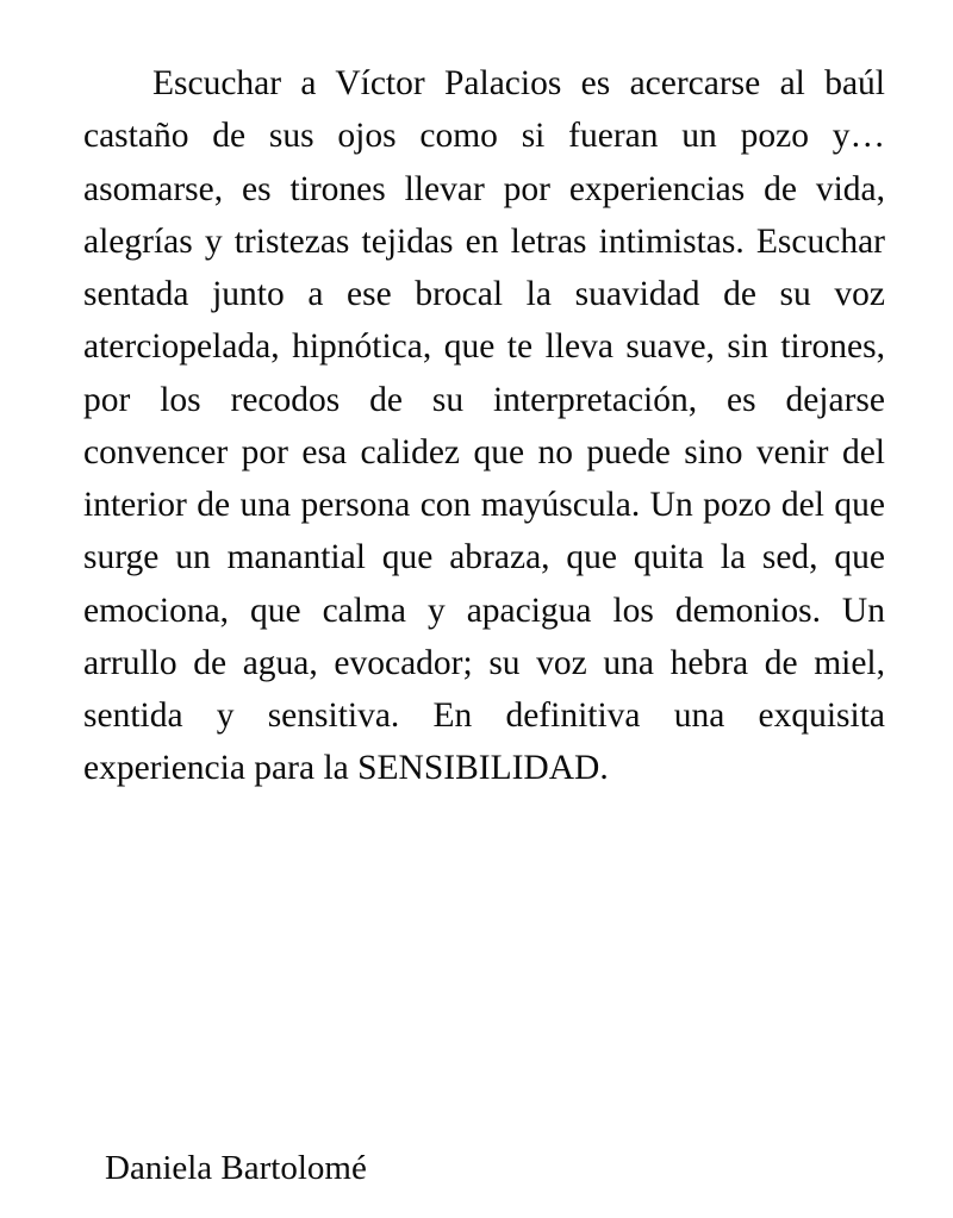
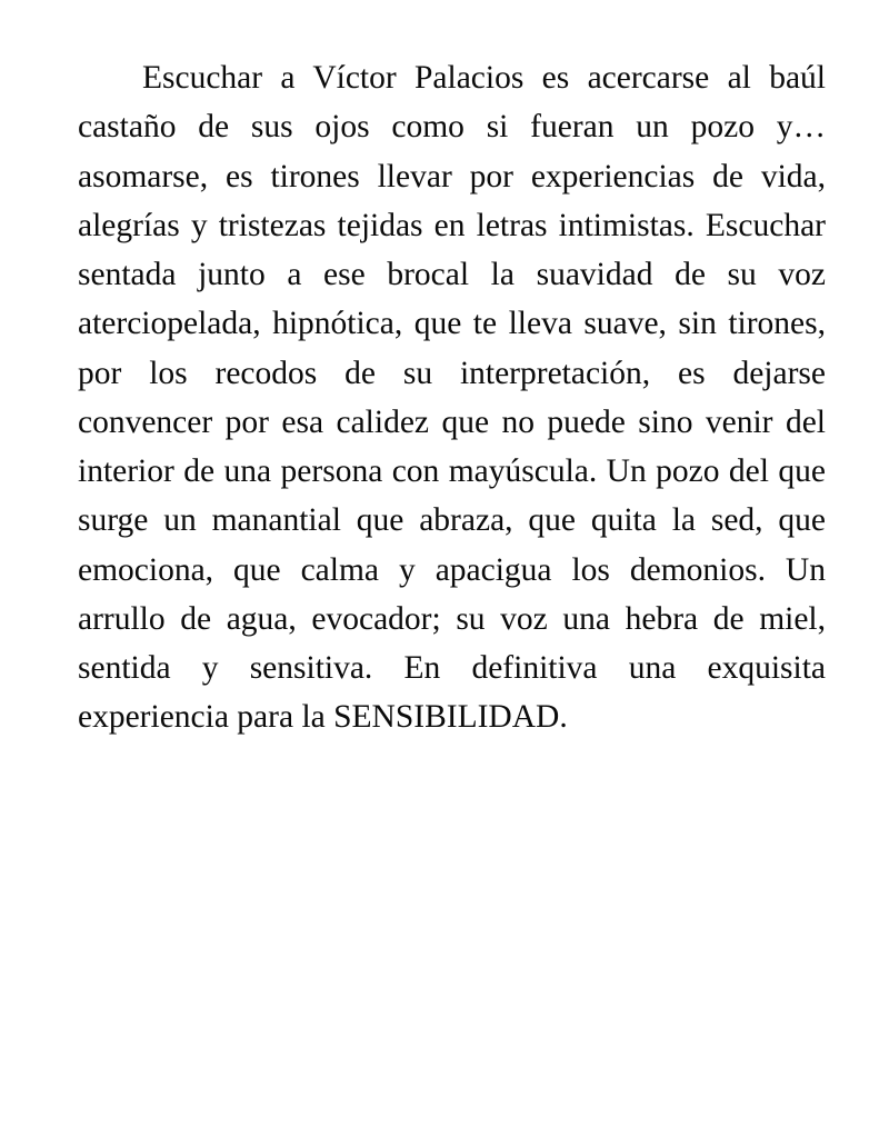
  Escuchar a Víctor Palacios es acercarse al baúl castaño de sus ojos como si fueran un pozo y… asomarse, es tirones llevar por experiencias de vida, alegrías y tristezas tejidas en letras intimistas. Escuchar sentada junto a ese brocal la suavidad de su voz aterciopelada, hipnótica, que te lleva suave, sin tirones, por los recodos de su interpretación, es dejarse convencer por esa calidez que no puede sino venir del interior de una persona con mayúscula. Un pozo del que surge un manantial que abraza, que quita la sed, que emociona, que calma y apacigua los demonios. Un arrullo de agua, evocador; su voz una hebra de miel, sentida y sensitiva. En definitiva una exquisita experiencia para la SENSIBILIDAD.
- Daniela Bartolomé
